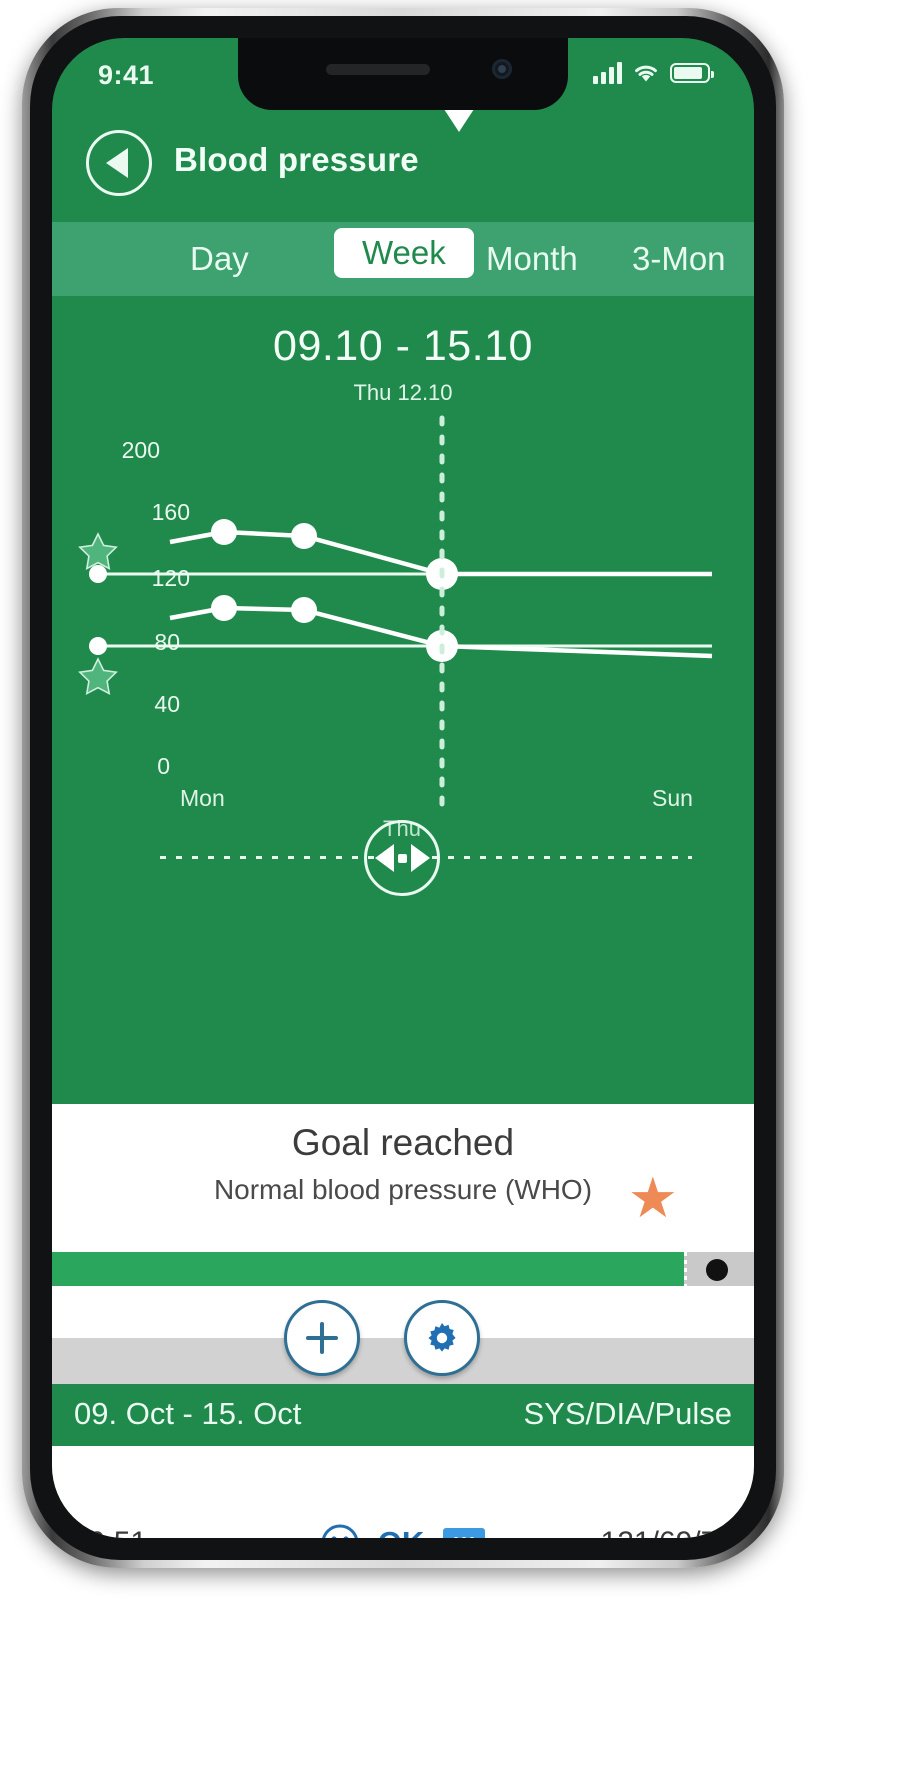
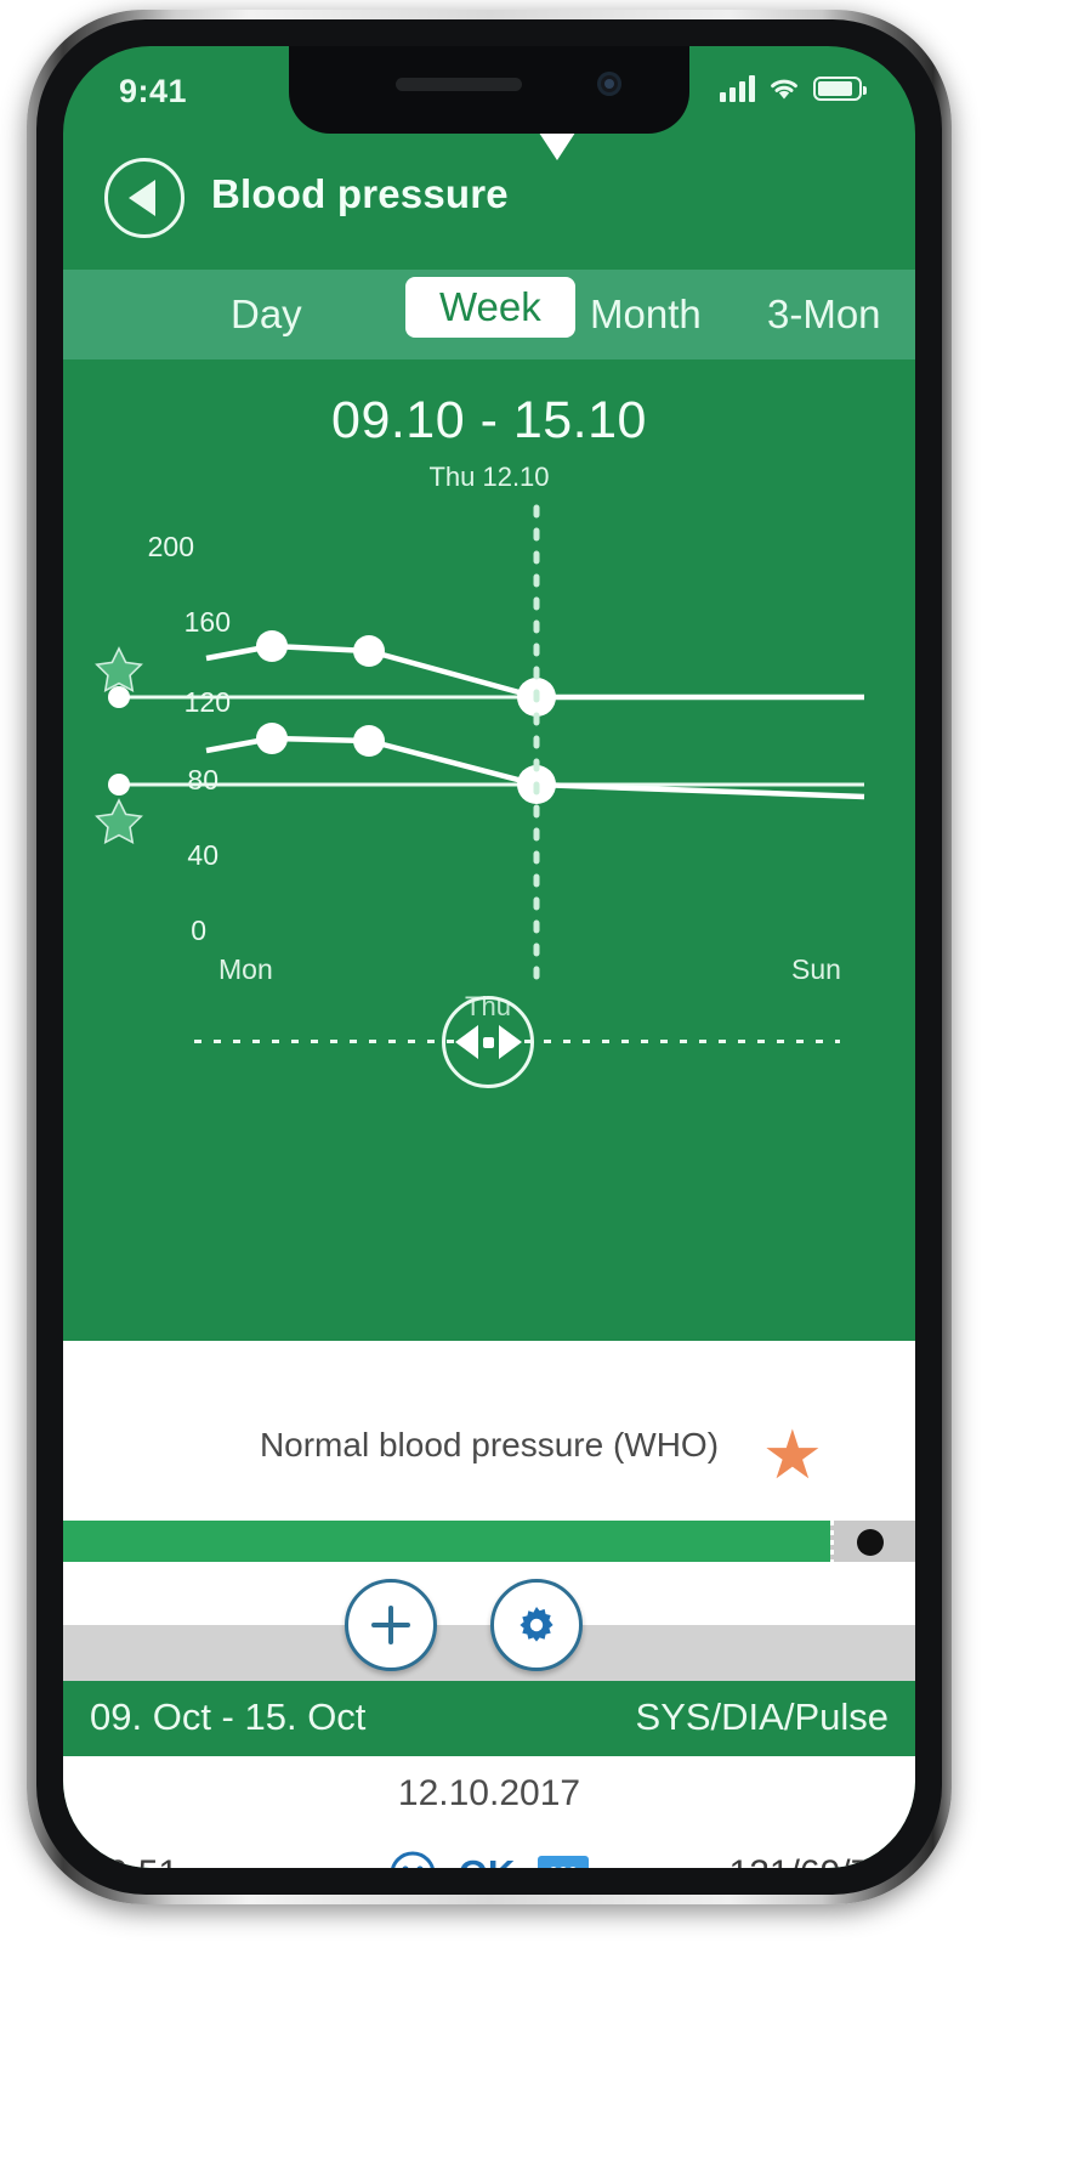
  9:41
  Blood pressure
  Day
  Week
  Month
  3-Mon
  09.10 - 15.10
  Thu 12.10
  200
  160
  120
  80
  40
  0
  Mon
  Sun
  Thu
- Goal reached
  Normal blood pressure (WHO)
  ★
  09. Oct - 15. Oct
  SYS/DIA/Pulse
+ 12.10.2017
